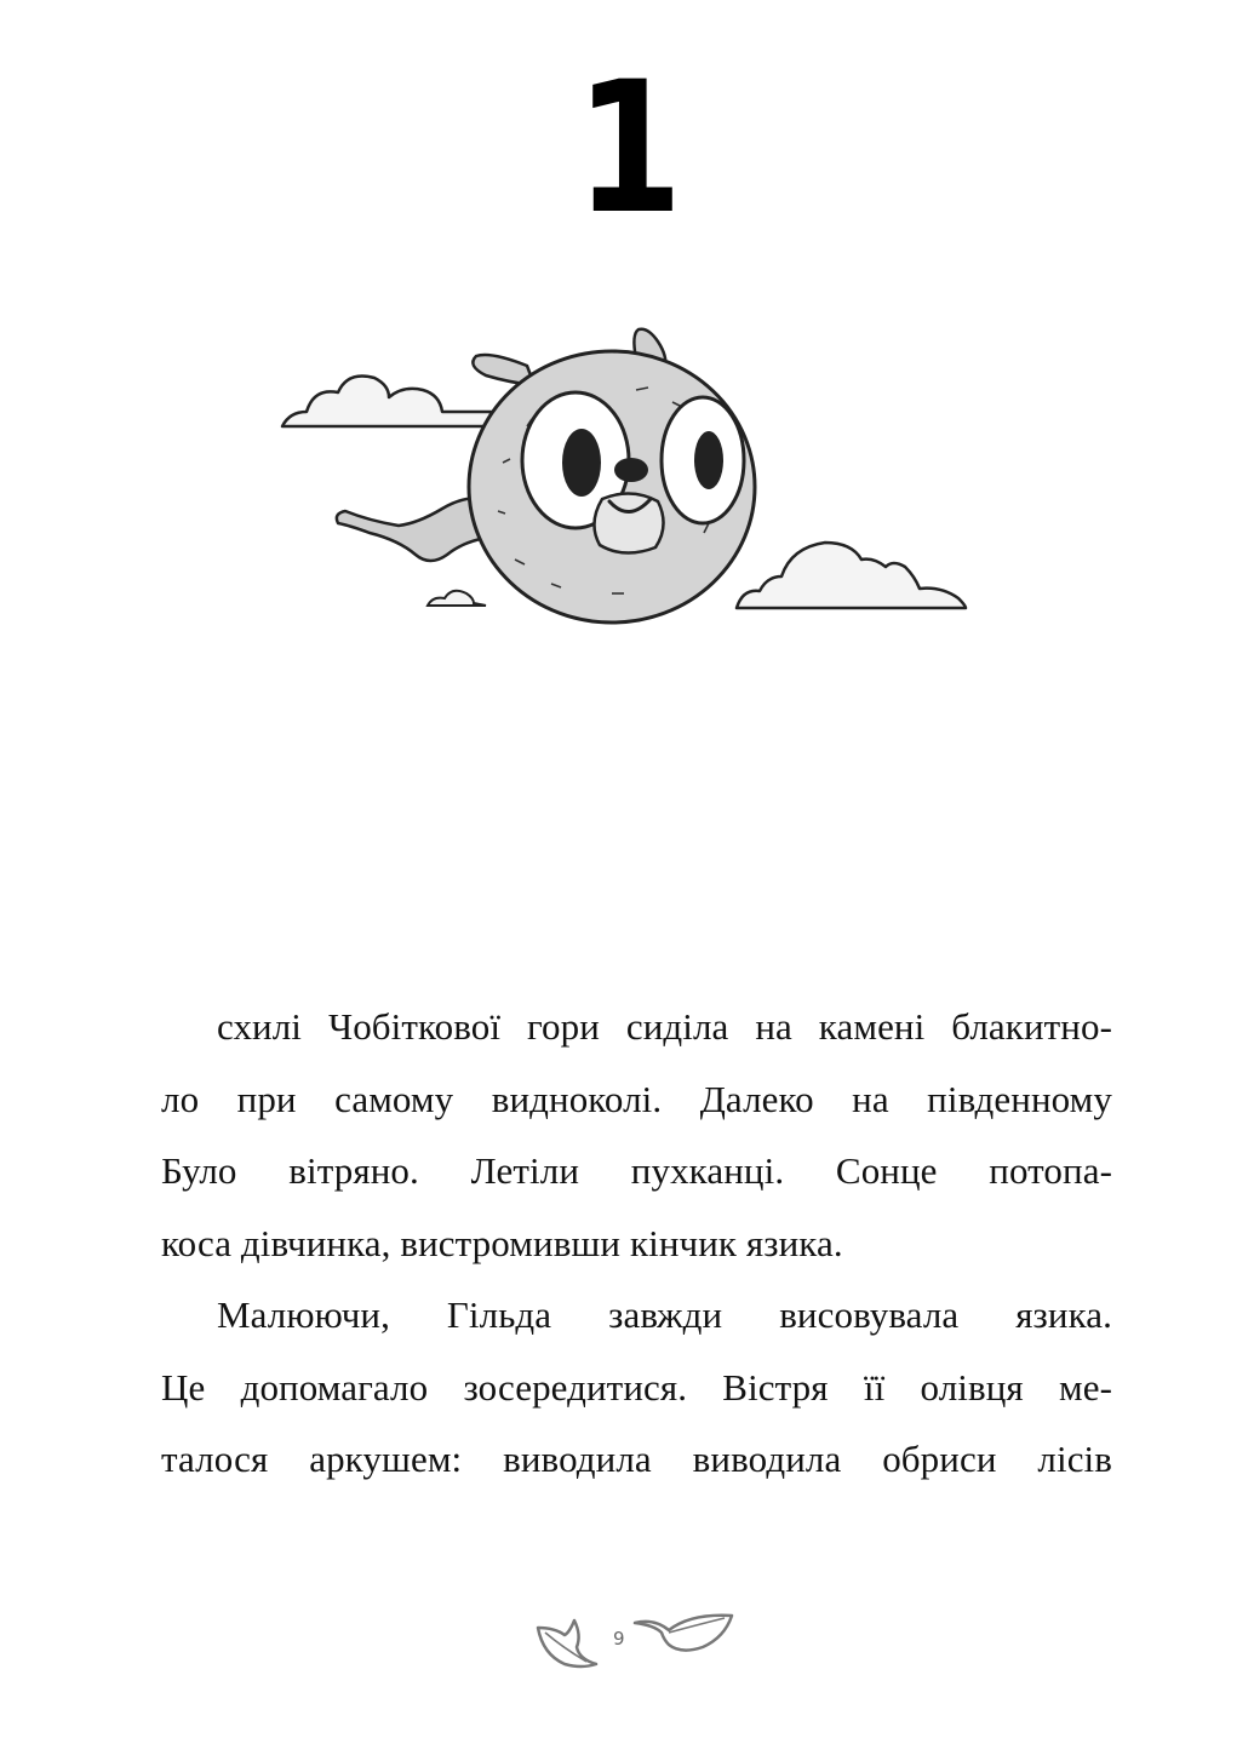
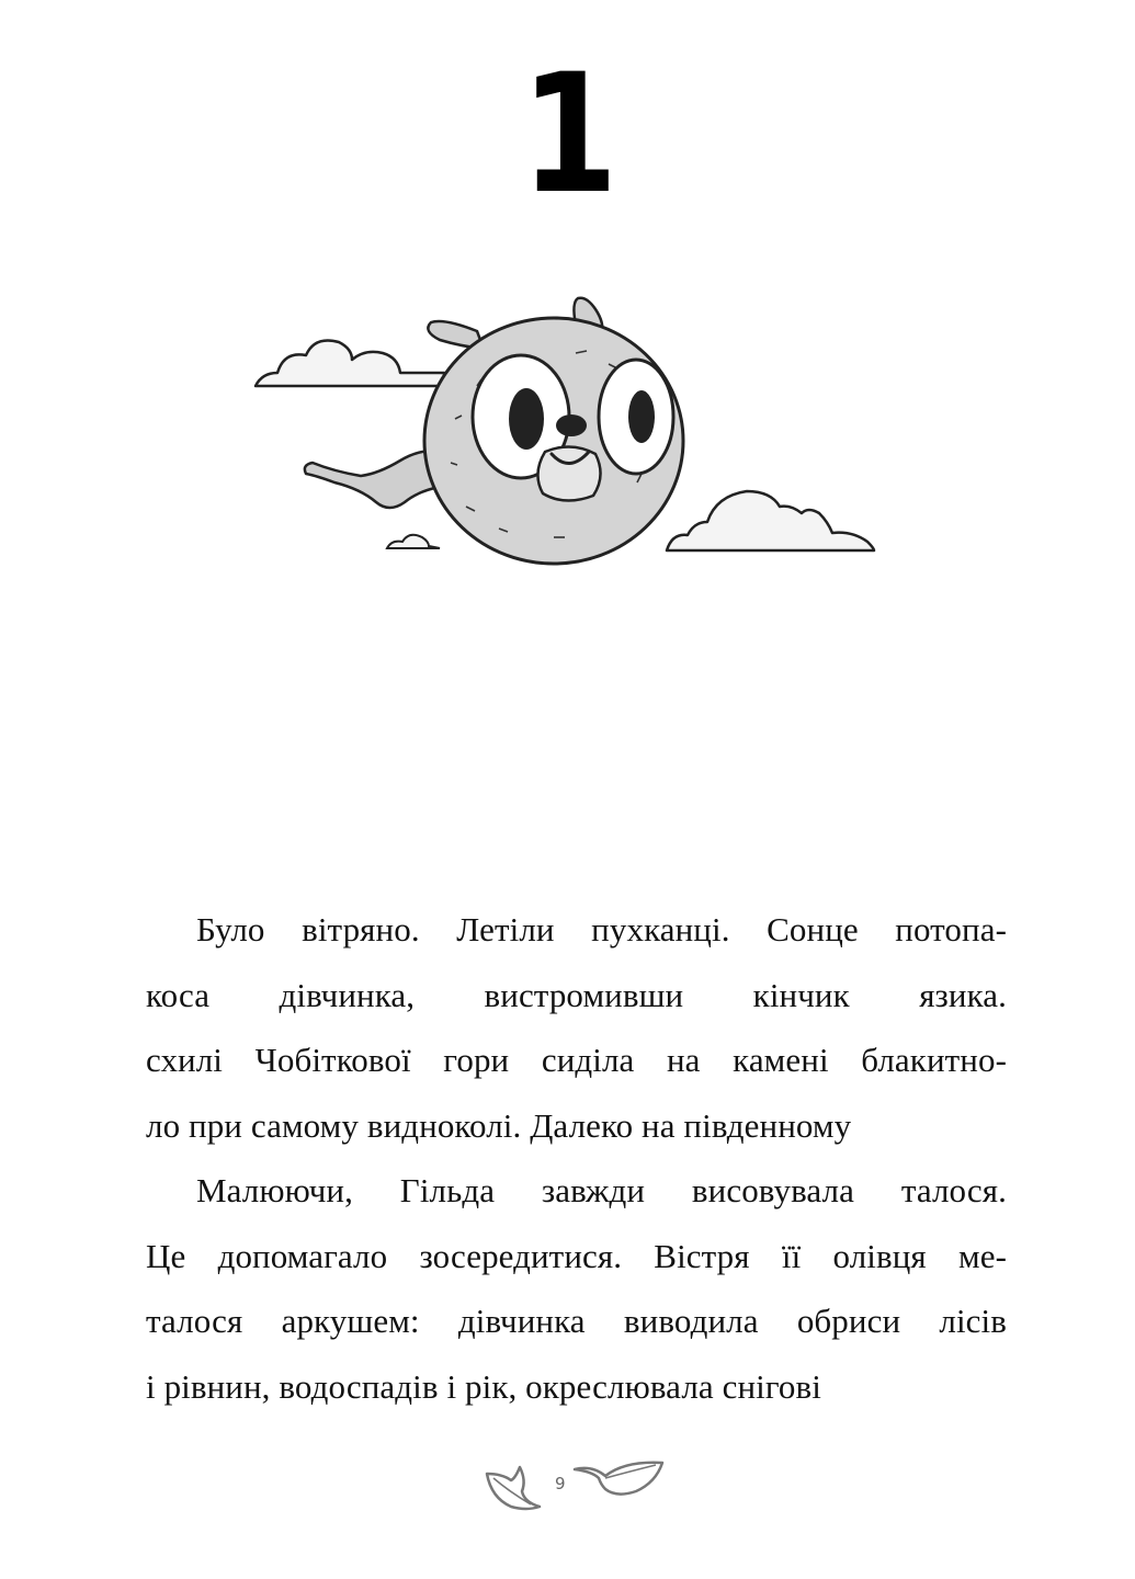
  1
- схилі Чобіткової гори сиділа на камені блакитно-
+ Було вітряно. Летіли пухканці. Сонце потопа-
- ло при самому видноколі. Далеко на південному
+ коса дівчинка, вистромивши кінчик язика.
- Було вітряно. Летіли пухканці. Сонце потопа-
+ схилі Чобіткової гори сиділа на камені блакитно-
- коса дівчинка, вистромивши кінчик язика.
+ ло при самому видноколі. Далеко на південному
- Малюючи, Гільда завжди висовувала язика.
+ Малюючи, Гільда завжди висовувала талося.
  Це допомагало зосередитися. Вістря її олівця ме-
- талося аркушем: виводила виводила обриси лісів
+ талося аркушем: дівчинка виводила обриси лісів
+ і рівнин, водоспадів і рік, окреслювала снігові
  9
